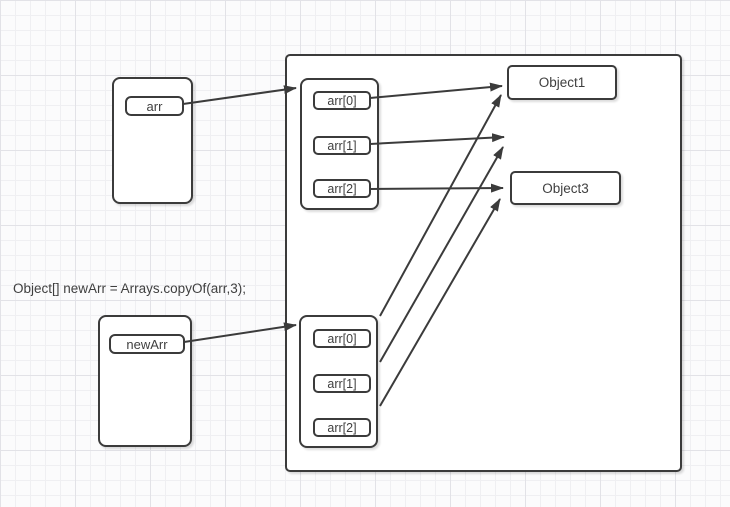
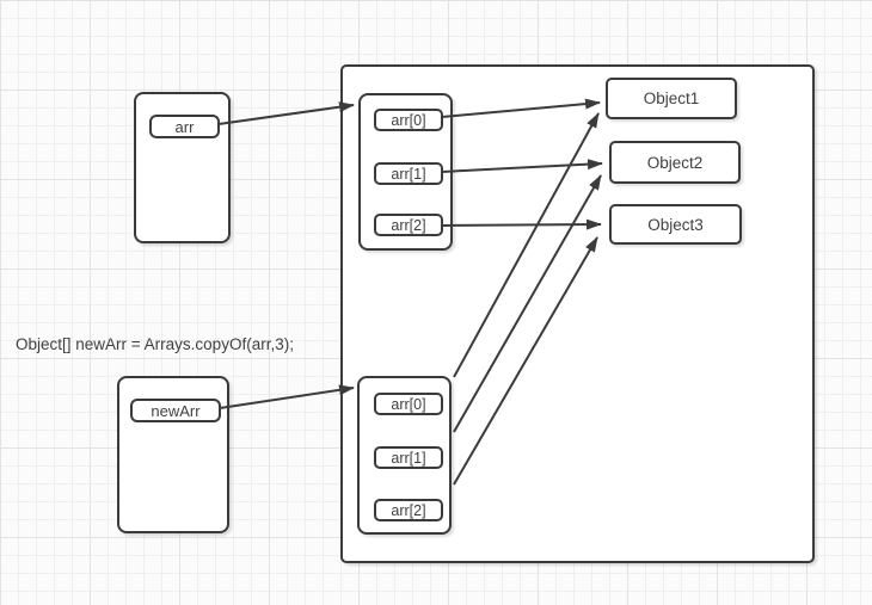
  Object[] newArr = Arrays.copyOf(arr,3);
  arr
  newArr
  arr[0]
  arr[1]
  arr[2]
  arr[0]
  arr[1]
  arr[2]
  Object1
+ Object2
  Object3
